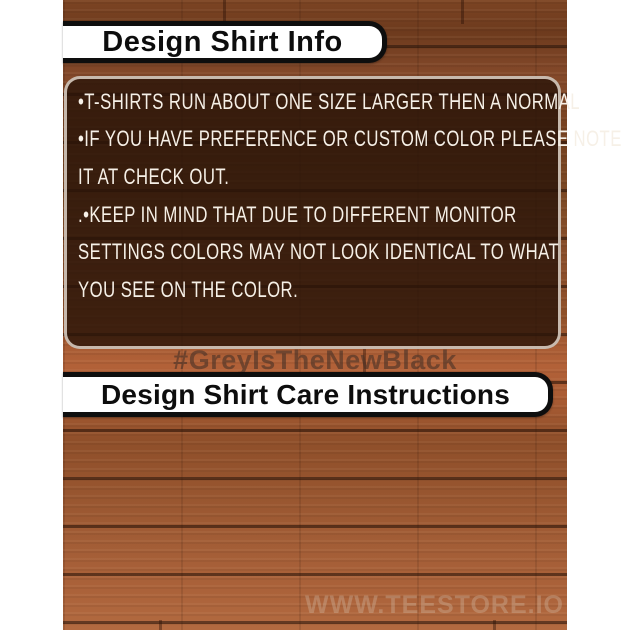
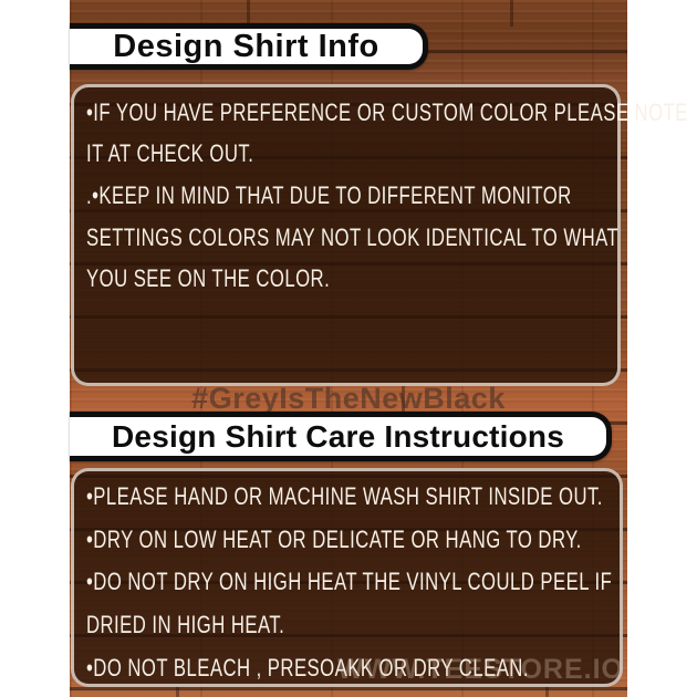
  #GreyIsTheNewBlack
  Design Shirt Info
- •T-SHIRTS RUN ABOUT ONE SIZE LARGER THEN A NORMAL
  •IF YOU HAVE PREFERENCE OR CUSTOM COLOR PLEASE NOTE
  IT AT CHECK OUT.
  .•KEEP IN MIND THAT DUE TO DIFFERENT MONITOR
  SETTINGS COLORS MAY NOT LOOK IDENTICAL TO WHAT
  YOU SEE ON THE COLOR.
  Design Shirt Care Instructions
+ •PLEASE HAND OR MACHINE WASH SHIRT INSIDE OUT.
+ •DRY ON LOW HEAT OR DELICATE OR HANG TO DRY.
+ •DO NOT DRY ON HIGH HEAT THE VINYL COULD PEEL IF
+ DRIED IN HIGH HEAT.
+ •DO NOT BLEACH , PRESOAKK OR DRY CLEAN.
  WWW.TEESTORE.IO
